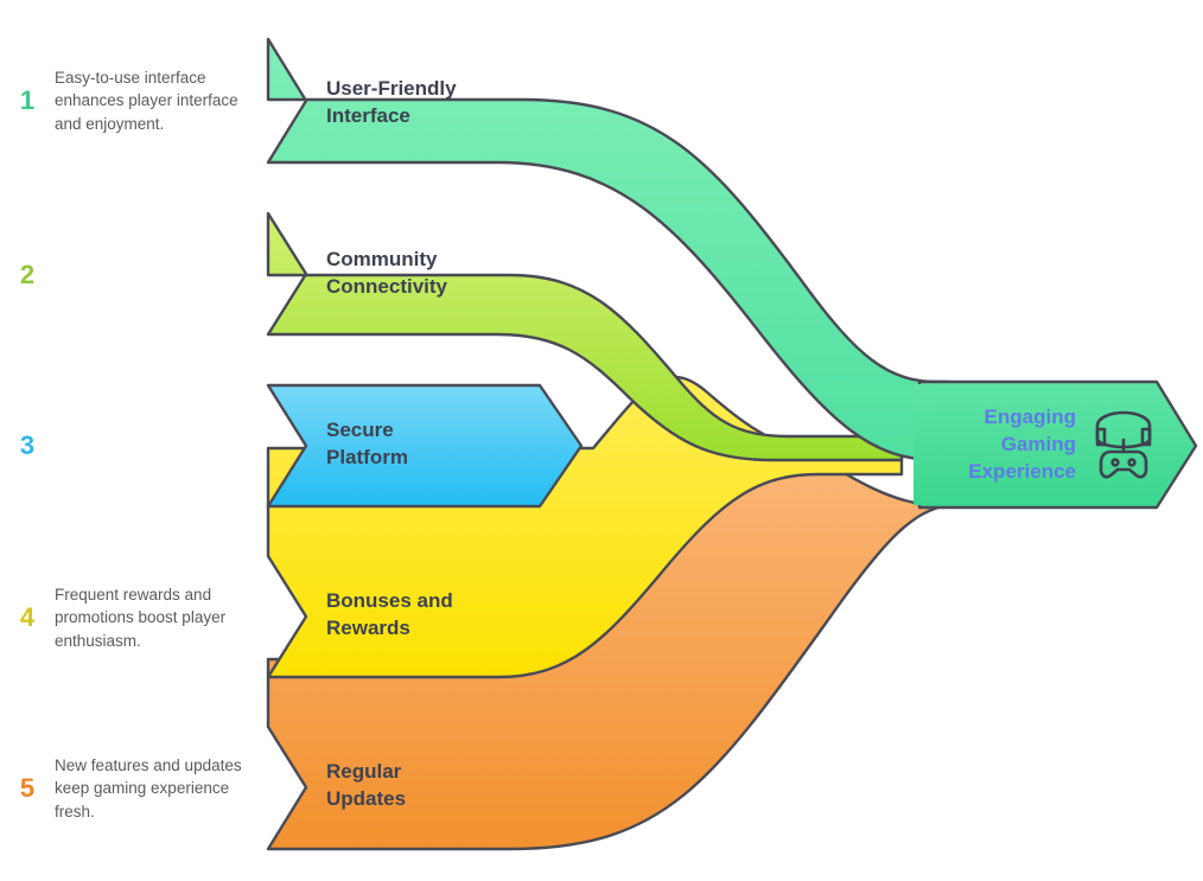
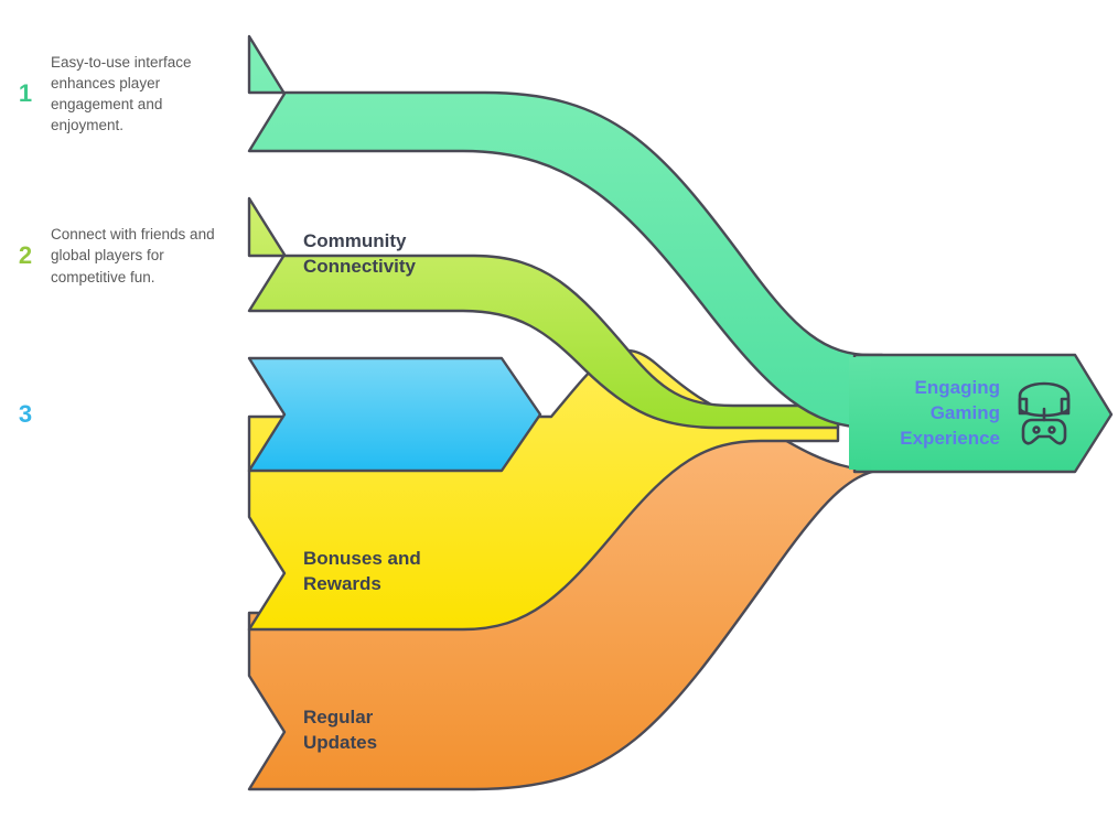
  1
- Easy-to-use interface enhances player interface and enjoyment.
+ Easy-to-use interface enhances player engagement and enjoyment.
  2
+ Connect with friends and global players for competitive fun.
  3
- 4
- Frequent rewards and promotions boost player enthusiasm.
- 5
- New features and updates keep gaming experience fresh.
- User-Friendly
- Interface
  Community
  Connectivity
- Secure
- Platform
  Bonuses and
  Rewards
  Regular
  Updates
  Engaging
  Gaming
  Experience
